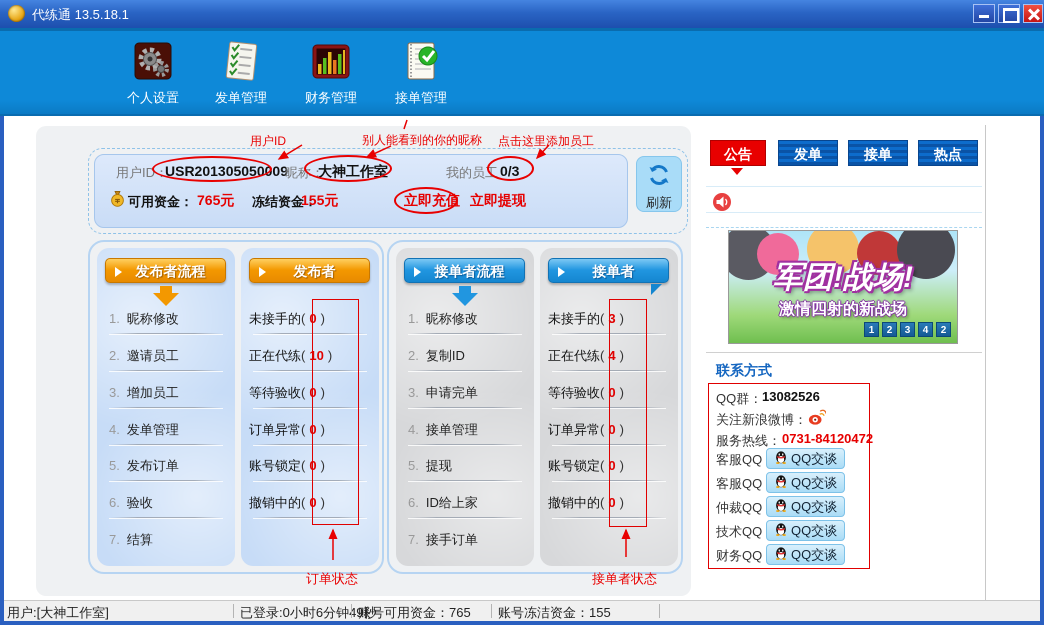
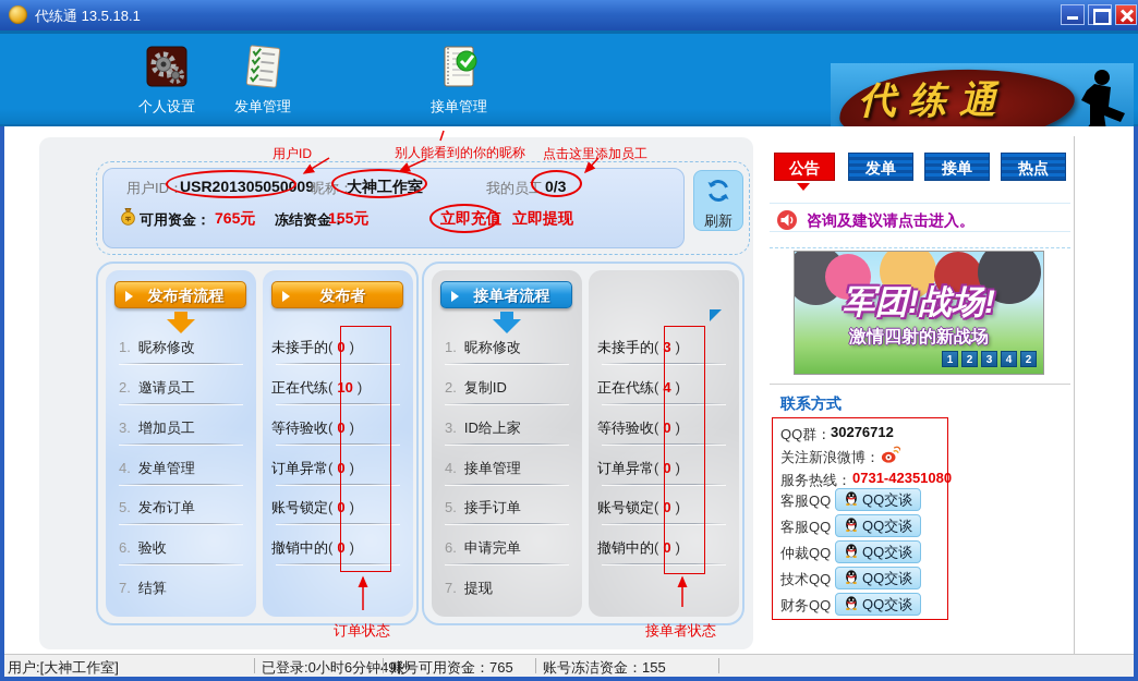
  代练通 13.5.18.1
  个人设置
  发单管理
- 财务管理
  接单管理
+ 代练通
  用户ID：
  USR201305050009
  昵称：
  大神工作室
  我的员工
  0/3
  可用资金：
  765元
  冻结资金：
  155元
  立即充值
  立即提现
  刷新
  用户ID
  别人能看到的你的昵称
  点击这里添加员工
  发布者流程
  1. 昵称修改
  2. 邀请员工
  3. 增加员工
  4. 发单管理
  5. 发布订单
  6. 验收
  7. 结算
  发布者
  未接手的( 0 )
  正在代练( 10 )
  等待验收( 0 )
  订单异常( 0 )
  账号锁定( 0 )
  撤销中的( 0 )
  接单者流程
  1. 昵称修改
  2. 复制ID
- 3. 申请完单
+ 3. ID给上家
  4. 接单管理
- 5. 提现
+ 5. 接手订单
- 6. ID给上家
+ 6. 申请完单
- 7. 接手订单
+ 7. 提现
- 接单者
  未接手的( 3 )
  正在代练( 4 )
  等待验收( 0 )
  订单异常( 0 )
  账号锁定( 0 )
  撤销中的( 0 )
  订单状态
  接单者状态
  公告
  发单
  接单
  热点
+ 咨询及建议请点击进入。
  军团!战场!
  激情四射的新战场
  1 2 3 4 2
  联系方式
  QQ群：
- 13082526
+ 30276712
  关注新浪微博：
  服务热线：
- 0731-84120472
+ 0731-42351080
  客服QQ
  QQ交谈
  客服QQ
  QQ交谈
  仲裁QQ
  QQ交谈
  技术QQ
  QQ交谈
  财务QQ
  QQ交谈
  用户:[大神工作室]
  已登录:0小时6分钟49秒
  账号可用资金：765
  账号冻洁资金：155
